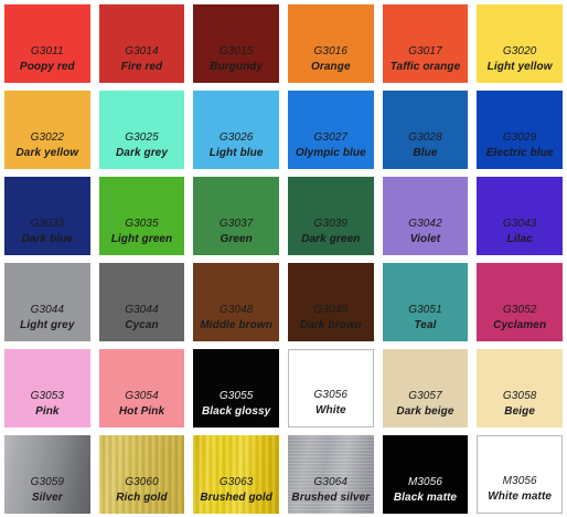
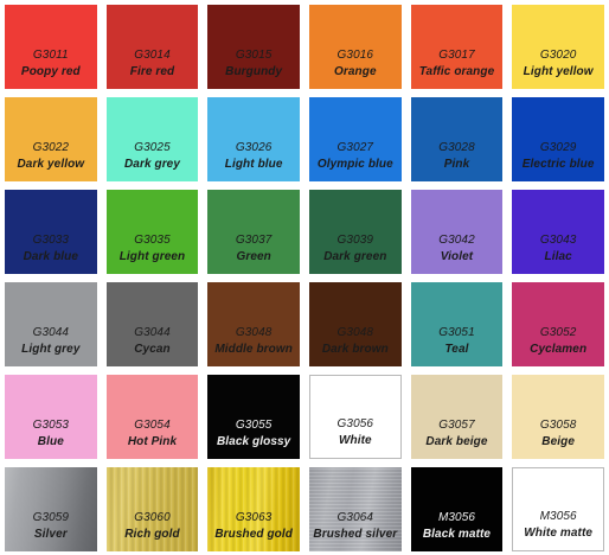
  G3011
  Poopy red
  G3014
  Fire red
  G3015
  Burgundy
  G3016
  Orange
  G3017
  Taffic orange
  G3020
  Light yellow
  G3022
  Dark yellow
  G3025
  Dark grey
  G3026
  Light blue
  G3027
  Olympic blue
  G3028
- Blue
+ Pink
  G3029
  Electric blue
  G3033
  Dark blue
  G3035
  Light green
  G3037
  Green
  G3039
  Dark green
  G3042
  Violet
  G3043
  Lilac
  G3044
  Light grey
  G3044
  Cycan
  G3048
  Middle brown
  G3048
  Dark brown
  G3051
  Teal
  G3052
  Cyclamen
  G3053
- Pink
+ Blue
  G3054
  Hot Pink
  G3055
  Black glossy
  G3056
  White
  G3057
  Dark beige
  G3058
  Beige
  G3059
  Silver
  G3060
  Rich gold
  G3063
  Brushed gold
  G3064
  Brushed silver
  M3056
  Black matte
  M3056
  White matte
